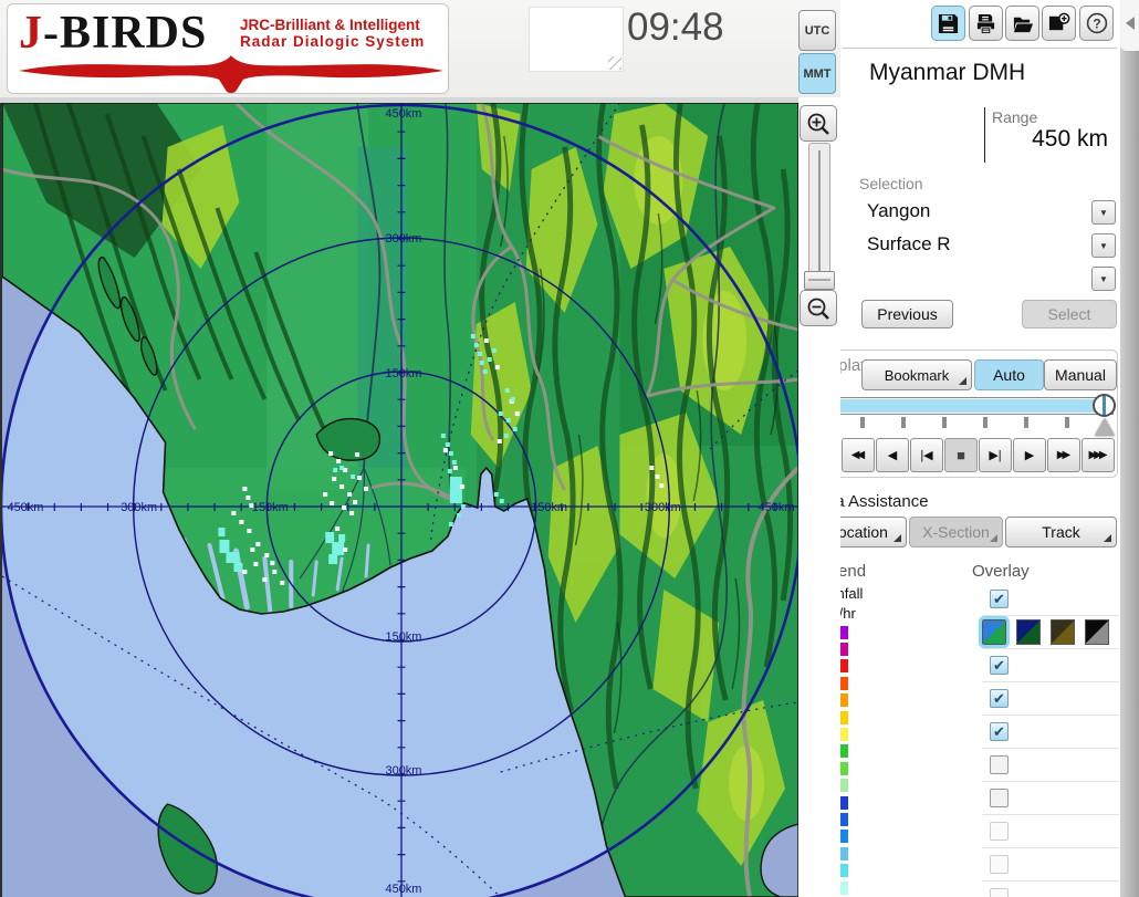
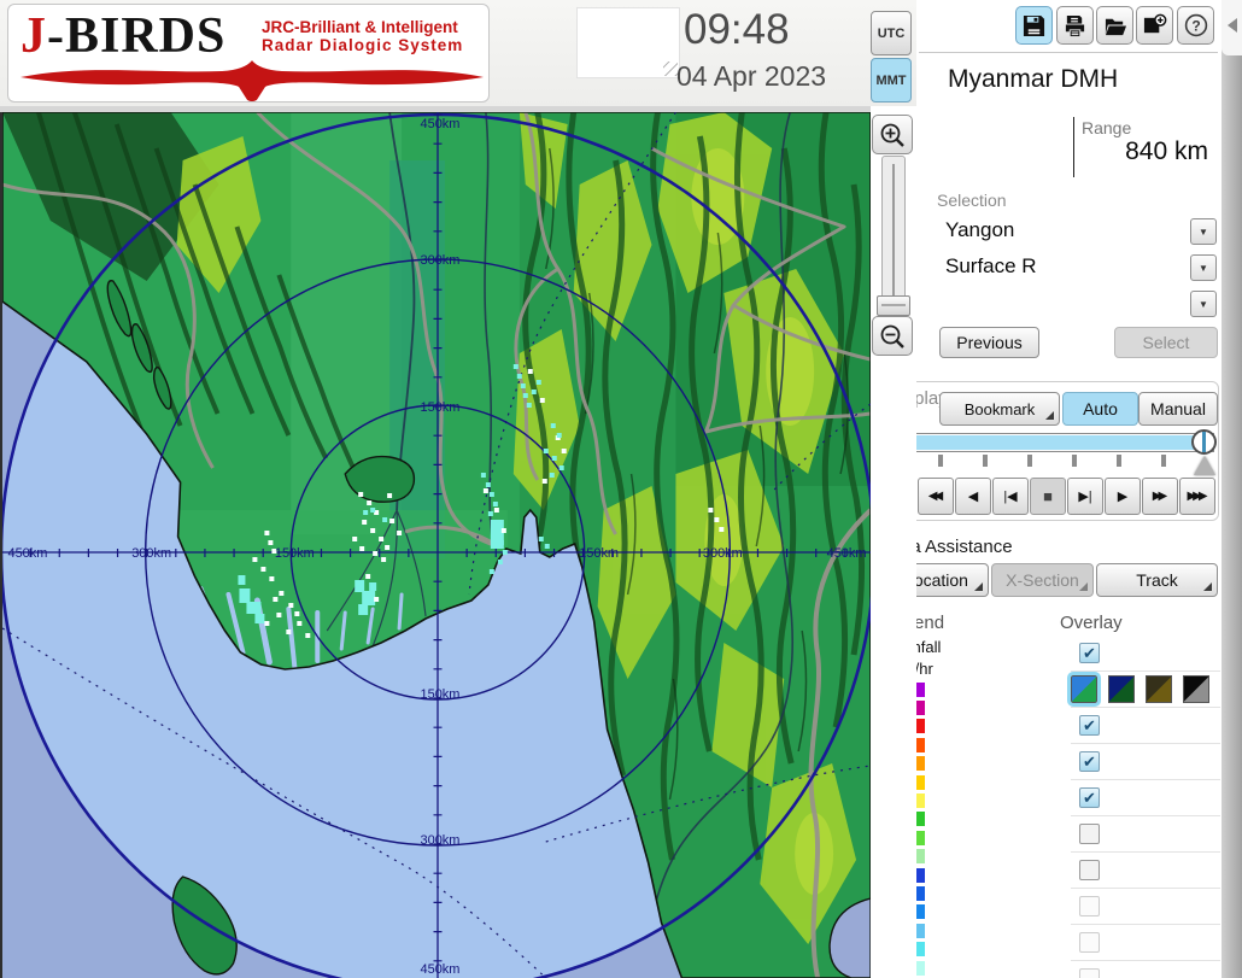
  J-BIRDS
  JRC-Brilliant & Intelligent
  Radar Dialogic System
  09:48
+ 04 Apr 2023
  UTC
  MMT
  ?
  Myanmar DMH
  Range
- 450 km
+ 840 km
  Selection
  Yangon
  ▼
  Surface R
  ▼
  ▼
  Previous
  Select
  Bookmark
  Auto
  Manual
  ◀◀
  ◀
  |◀
  ■
  ▶|
  ▶
  ▶▶
  ▶▶▶
  Assistance
  ocation
  X-Section
  Track
  Overlay
  ✔
  ✔
  ✔
  ✔
  450km
  300km
  150km
  150km
  300km
  450km
  450km
  300km
  150km
  150km
  300km
  450km
